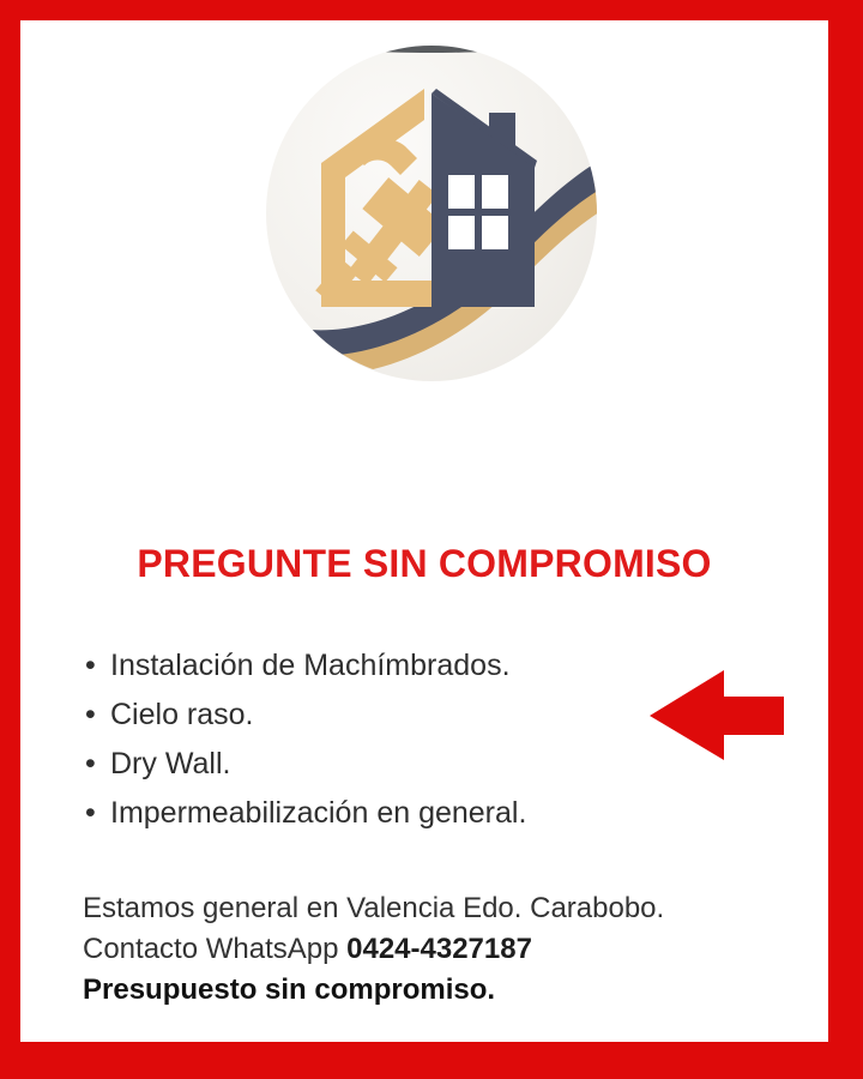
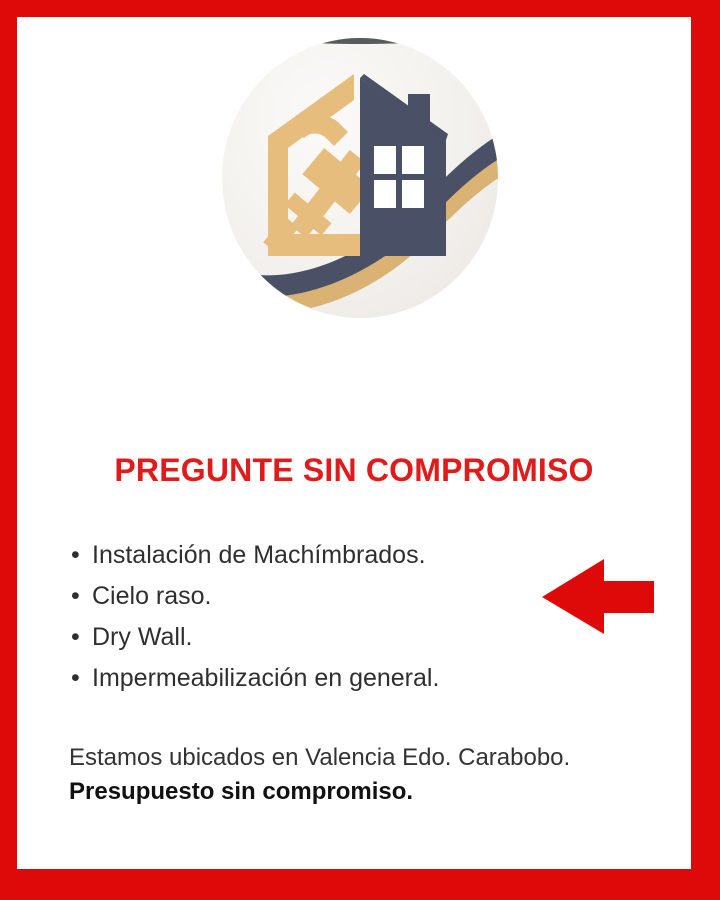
  PREGUNTE SIN COMPROMISO
  •
  Instalación de Machímbrados.
  •
  Cielo raso.
  •
  Dry Wall.
  •
  Impermeabilización en general.
- Estamos general en Valencia Edo. Carabobo.
+ Estamos ubicados en Valencia Edo. Carabobo.
- Contacto WhatsApp 0424-4327187
  Presupuesto sin compromiso.
